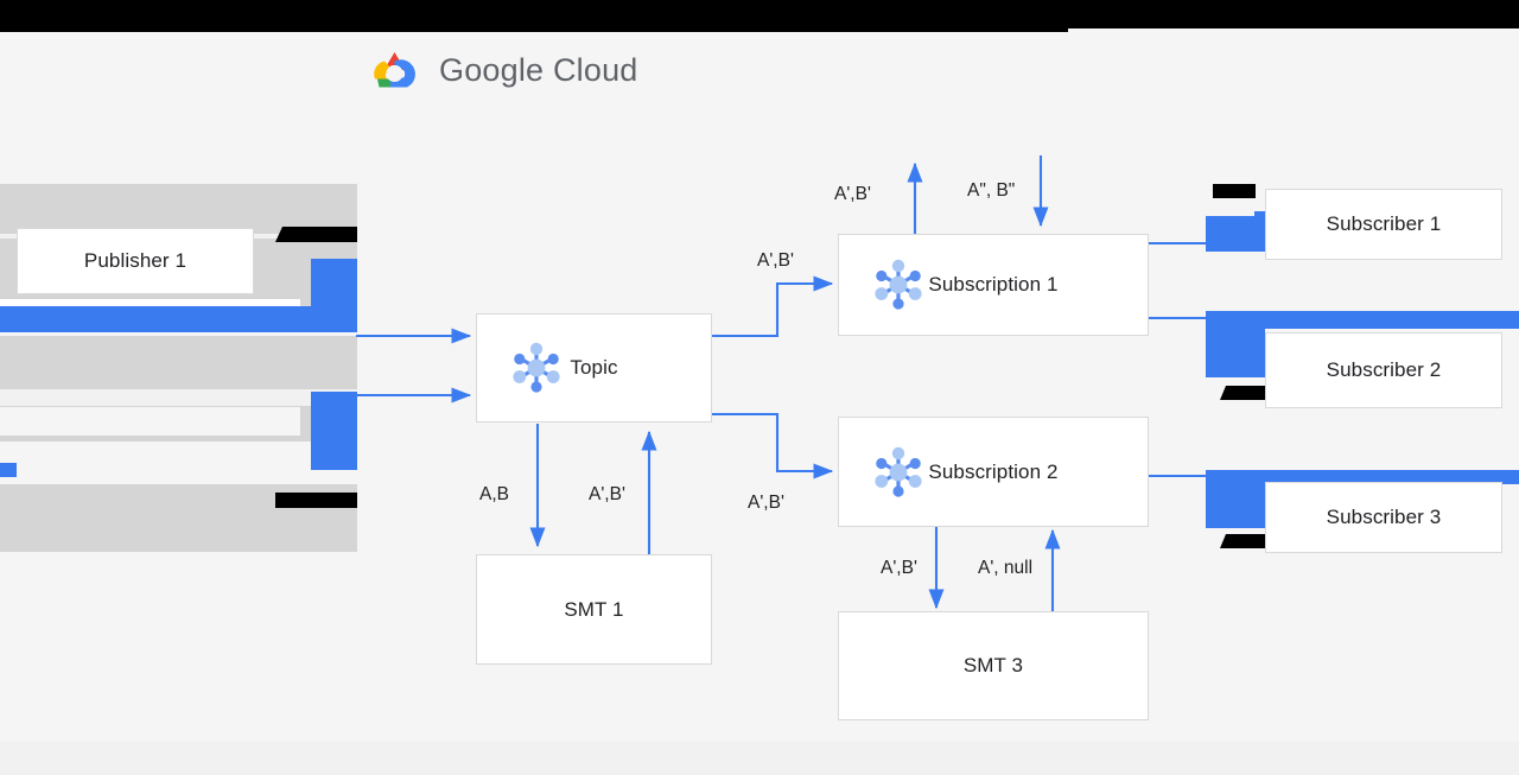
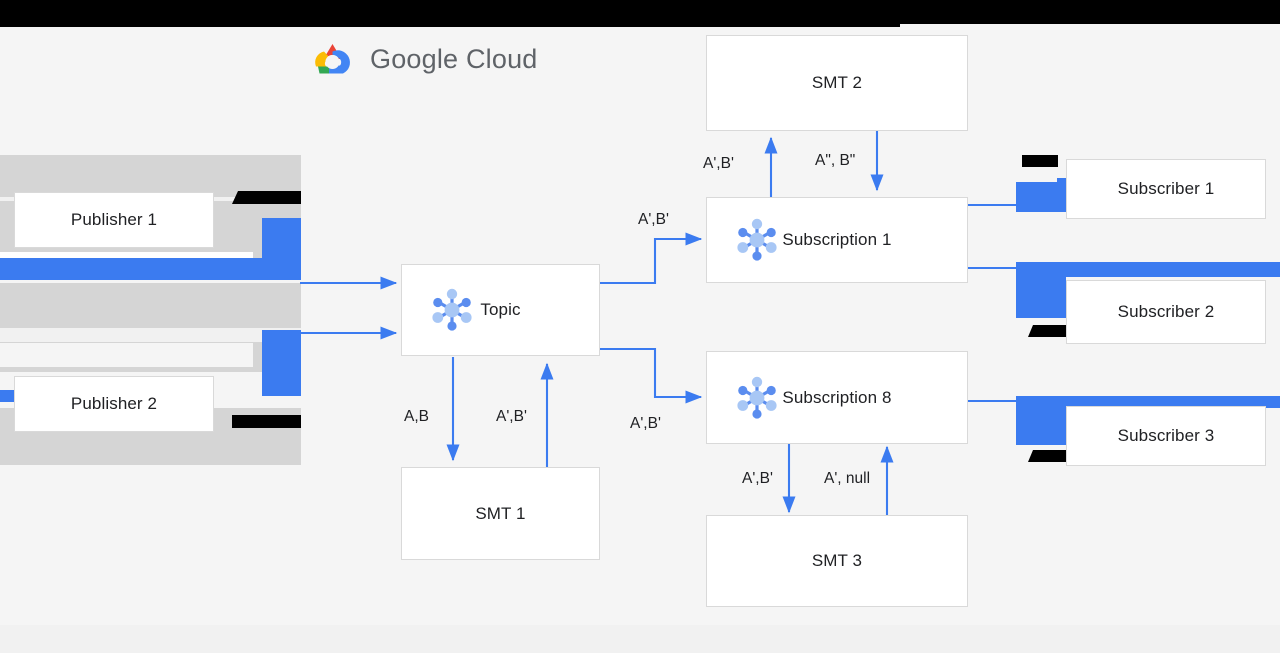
  Google Cloud
  Publisher 1
+ Publisher 2
  Topic
  SMT 1
+ SMT 2
  Subscription 1
- Subscription 2
+ Subscription 8
  SMT 3
  Subscriber 1
  Subscriber 2
  Subscriber 3
  A,B
  A',B'
  A',B'
  A',B'
  A',B'
  A", B"
  A',B'
  A', null
